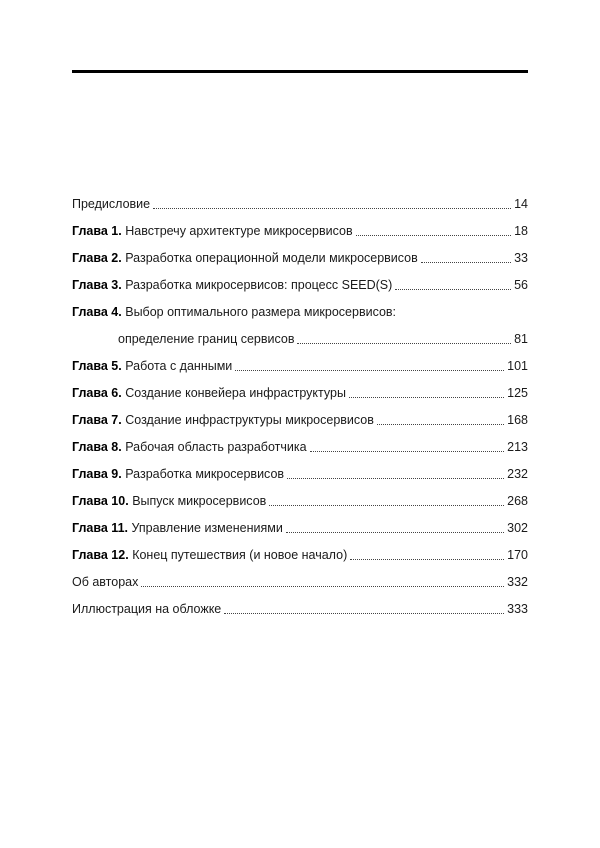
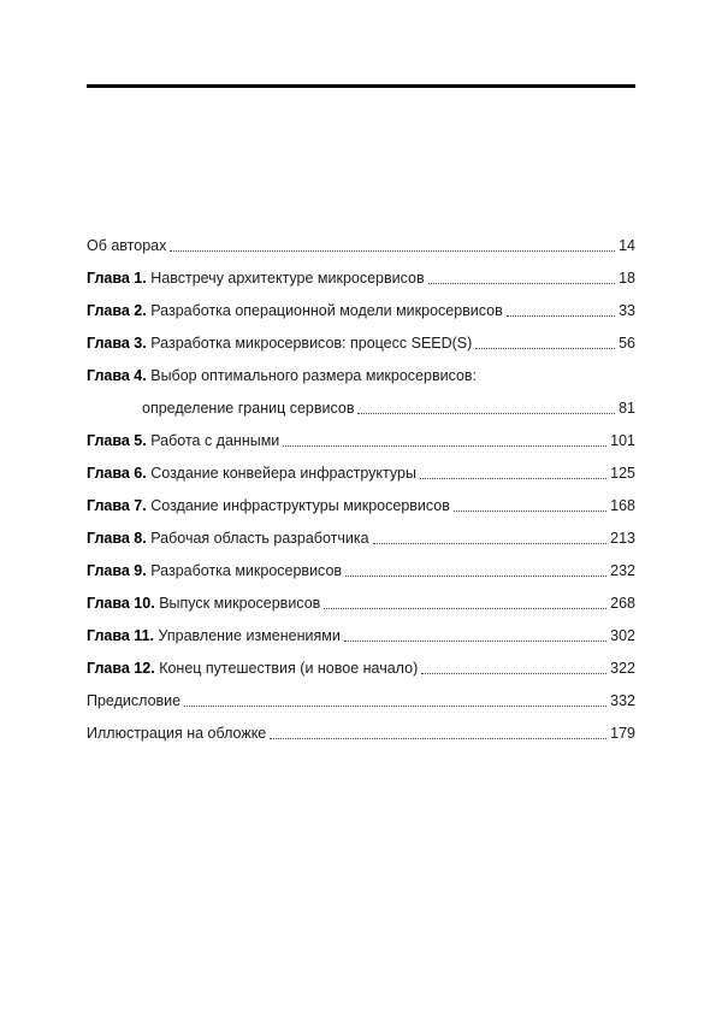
- Предисловие
+ Об авторах
  14
  Глава 1. Навстречу архитектуре микросервисов
  18
  Глава 2. Разработка операционной модели микросервисов
  33
  Глава 3. Разработка микросервисов: процесс SEED(S)
  56
  Глава 4. Выбор оптимального размера микросервисов:
  определение границ сервисов
  81
  Глава 5. Работа с данными
  101
  Глава 6. Создание конвейера инфраструктуры
  125
  Глава 7. Создание инфраструктуры микросервисов
  168
  Глава 8. Рабочая область разработчика
  213
  Глава 9. Разработка микросервисов
  232
  Глава 10. Выпуск микросервисов
  268
  Глава 11. Управление изменениями
  302
  Глава 12. Конец путешествия (и новое начало)
- 170
+ 322
- Об авторах
+ Предисловие
  332
  Иллюстрация на обложке
- 333
+ 179
